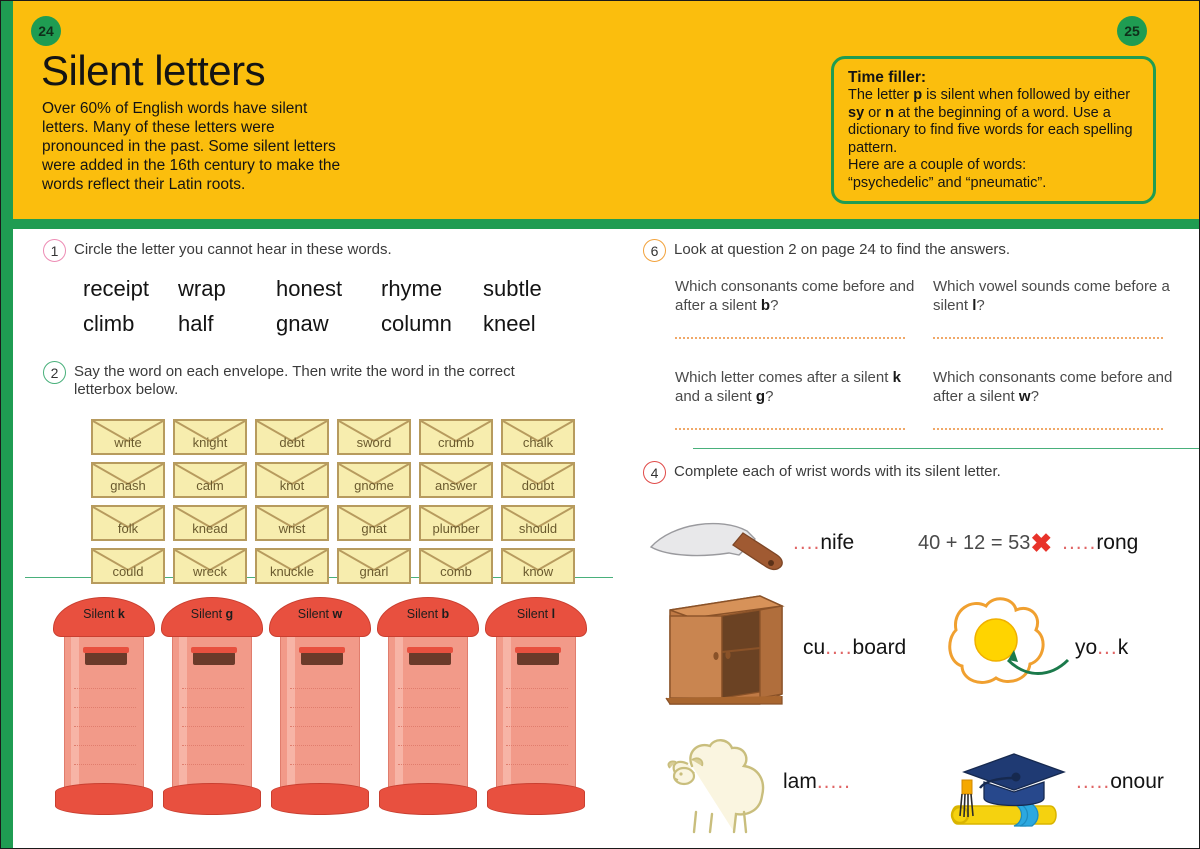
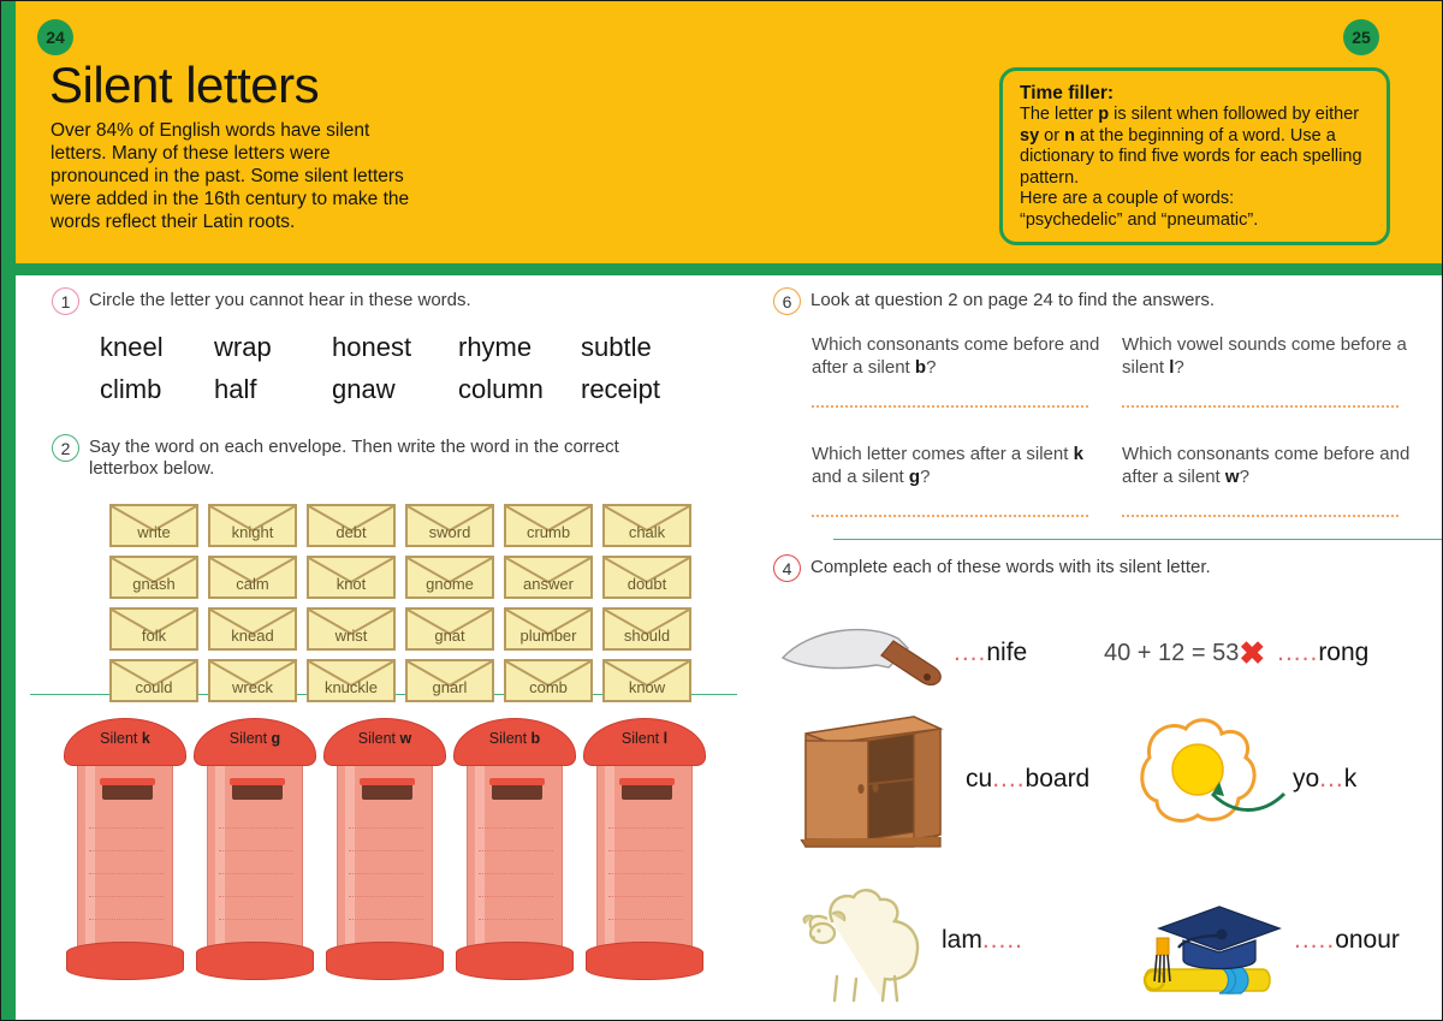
  24
  25
  Silent letters
- Over 60% of English words have silent letters. Many of these letters were pronounced in the past. Some silent letters were added in the 16th century to make the words reflect their Latin roots.
+ Over 84% of English words have silent letters. Many of these letters were pronounced in the past. Some silent letters were added in the 16th century to make the words reflect their Latin roots.
  Time filler:
  The letter p is silent when followed by either sy or n at the beginning of a word. Use a dictionary to find five words for each spelling pattern.
  Here are a couple of words:
  “psychedelic” and “pneumatic”.
  1
  Circle the letter you cannot hear in these words.
- receipt
+ kneel
  wrap
  honest
  rhyme
  subtle
  climb
  half
  gnaw
  column
- kneel
+ receipt
  2
  Say the word on each envelope. Then write the word in the correct letterbox below.
  write
  knight
  debt
  sword
  crumb
  chalk
  gnash
  calm
  knot
  gnome
  answer
  doubt
  folk
  knead
  wrist
  gnat
  plumber
  should
  could
  wreck
  knuckle
  gnarl
  comb
  know
  Silent k
  Silent g
  Silent w
  Silent b
  Silent l
  6
  Look at question 2 on page 24 to find the answers.
  Which consonants come before and after a silent b?
  Which vowel sounds come before a silent l?
  Which letter comes after a silent k and a silent g?
  Which consonants come before and after a silent w?
  4
- Complete each of wrist words with its silent letter.
+ Complete each of these words with its silent letter.
  ....nife
  40 + 12 = 53
  ✖
  .....rong
  cu....board
  yo...k
  lam.....
  .....onour
